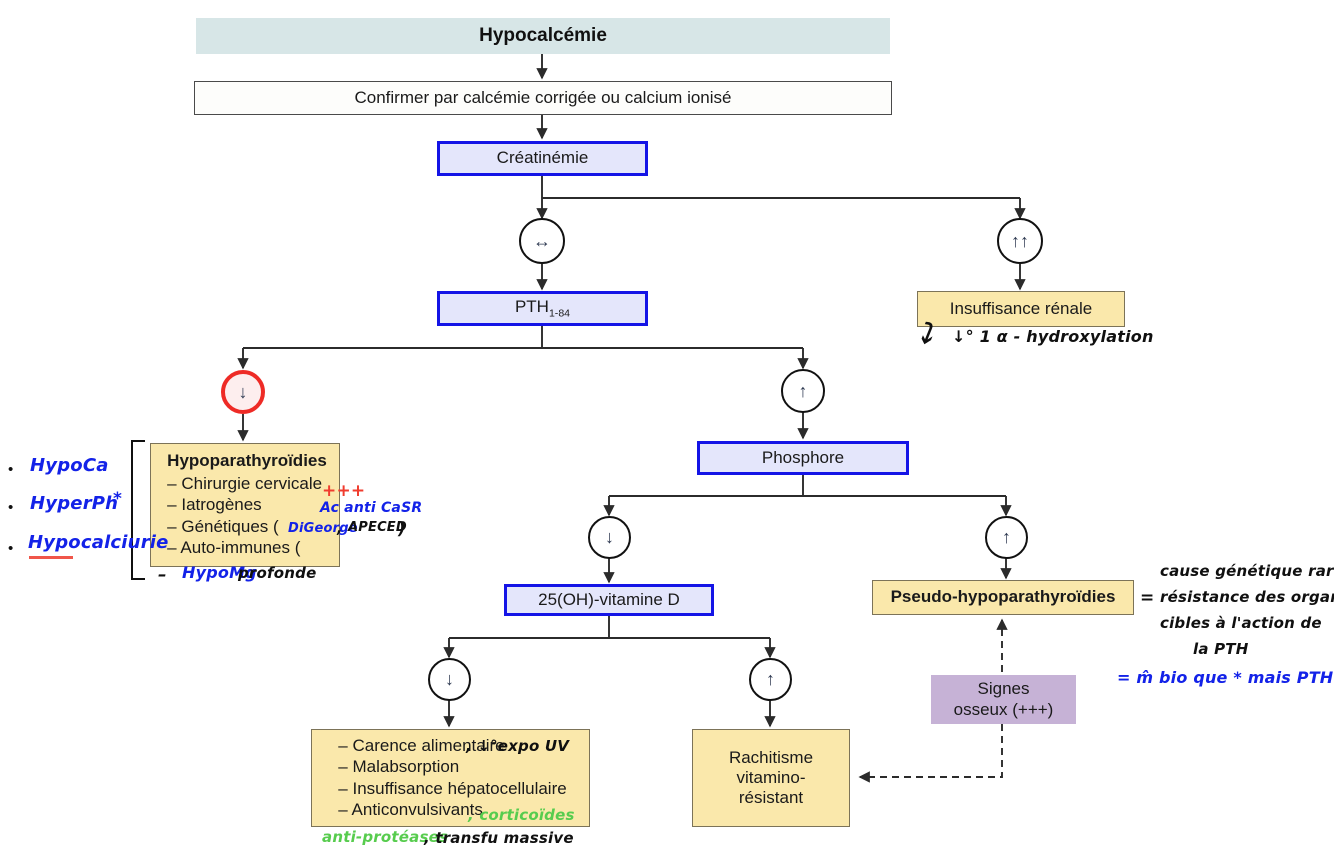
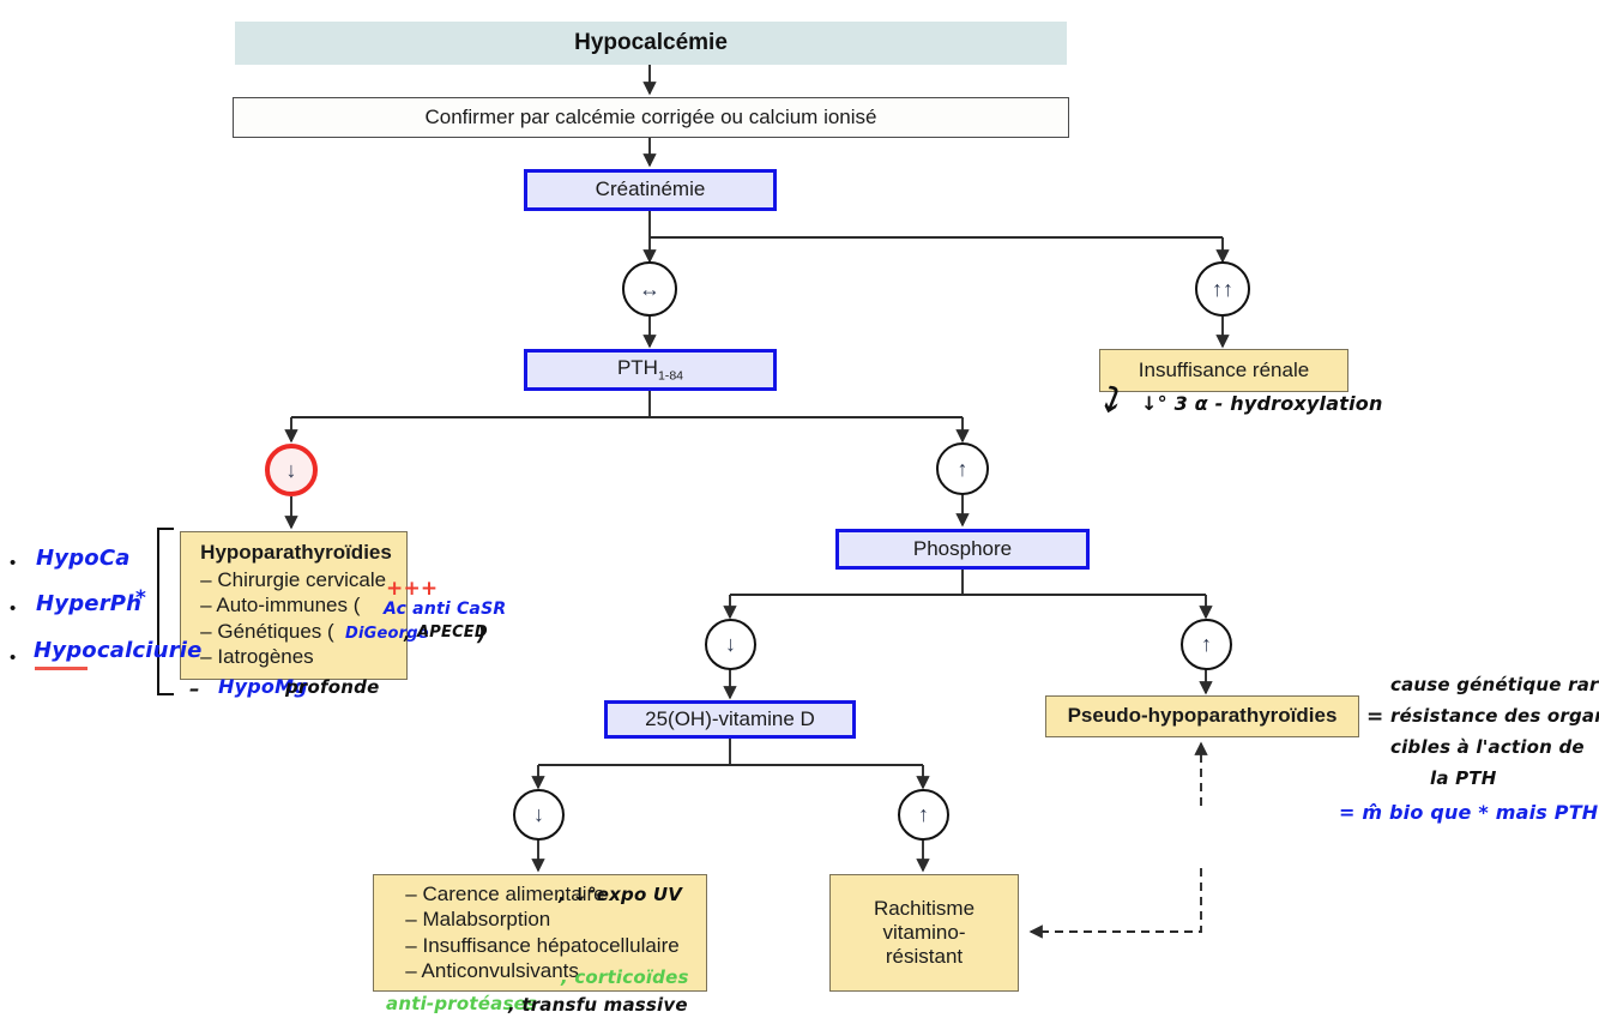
  Hypocalcémie
  Confirmer par calcémie corrigée ou calcium ionisé
  Créatinémie
  ↔
  ↑↑
  PTH1-84
  Insuffisance rénale
- ↓° 1 α - hydroxylation
+ ↓° 3 α - hydroxylation
  ↓
  ↑
  Hypoparathyroïdies
  – Chirurgie cervicale
- – Iatrogènes
+ – Auto-immunes (
  – Génétiques (
- – Auto-immunes (
+ – Iatrogènes
  +++
  Ac anti CaSR
  DiGeorge
  ,
  APECED
  )
  –
  HypoMg
  profonde
  •
  HypoCa
  •
  HyperPh
  *
  •
  Hypocalciurie
  Phosphore
  ↓
  ↑
  Pseudo-hypoparathyroïdies
  =
  cause génétique rar
  résistance des orga
  cibles à l'action de
  la PTH
  = m̂ bio que * mais PTH
  25(OH)-vitamine D
  ↓
  ↑
- Signes
- osseux (+++)
  Rachitisme
  vitamino-
  résistant
  – Carence alimentaire
  – Malabsorption
  – Insuffisance hépatocellulaire
  – Anticonvulsivants
  , ↓°expo UV
  , corticoïdes
  anti-protéases
  , transfu massive
